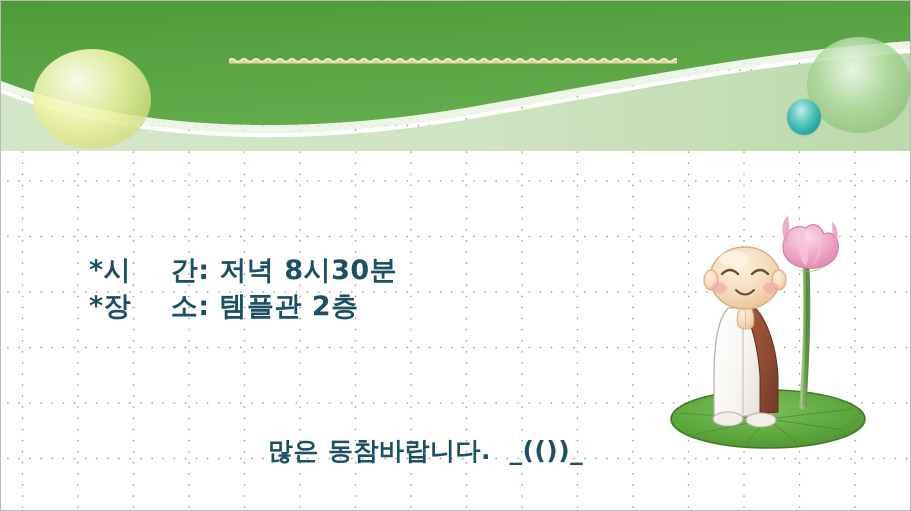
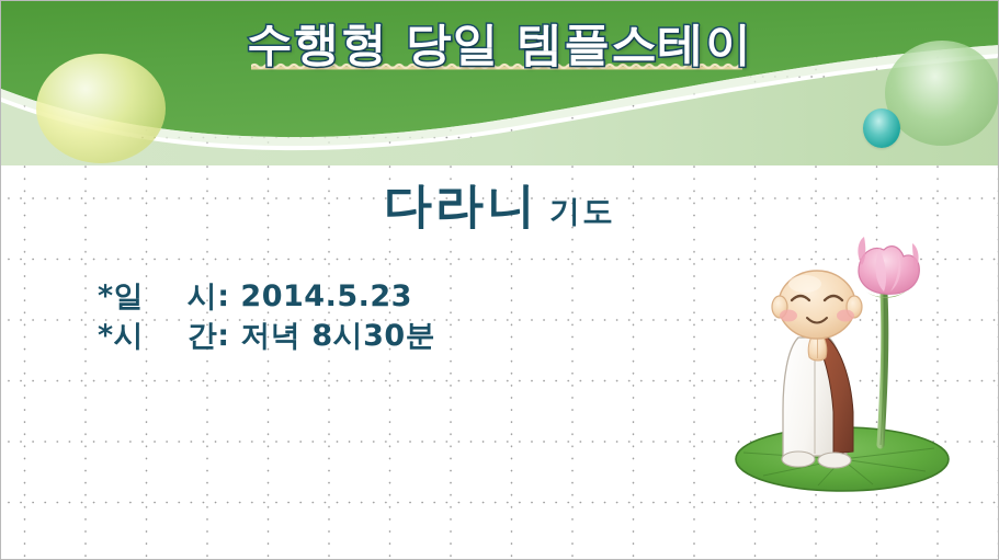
+ 수행형 당일 템플스테이
+ 다라니 기도
+ *일 시: 2014.5.23
  *시 간: 저녁 8시30분
- *장 소: 템플관 2층
- 많은 동참바랍니다. _(())_
